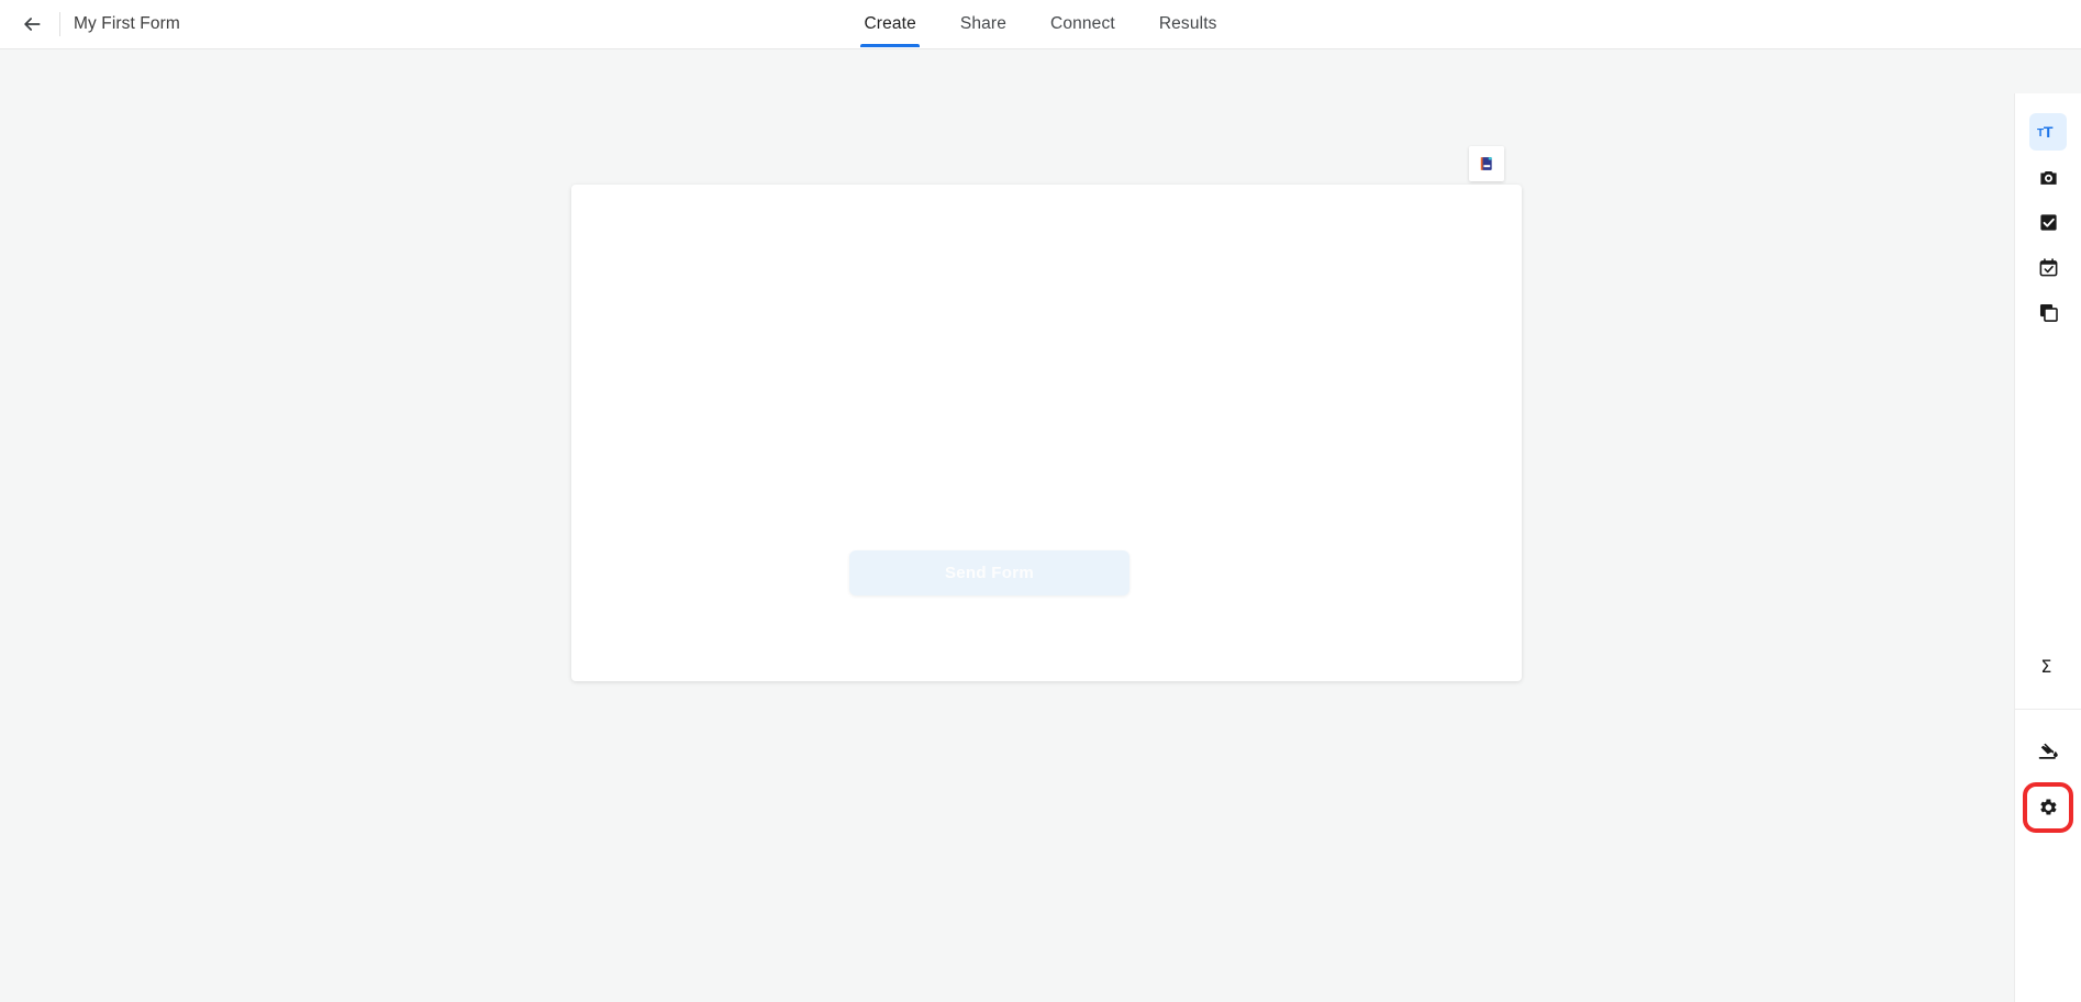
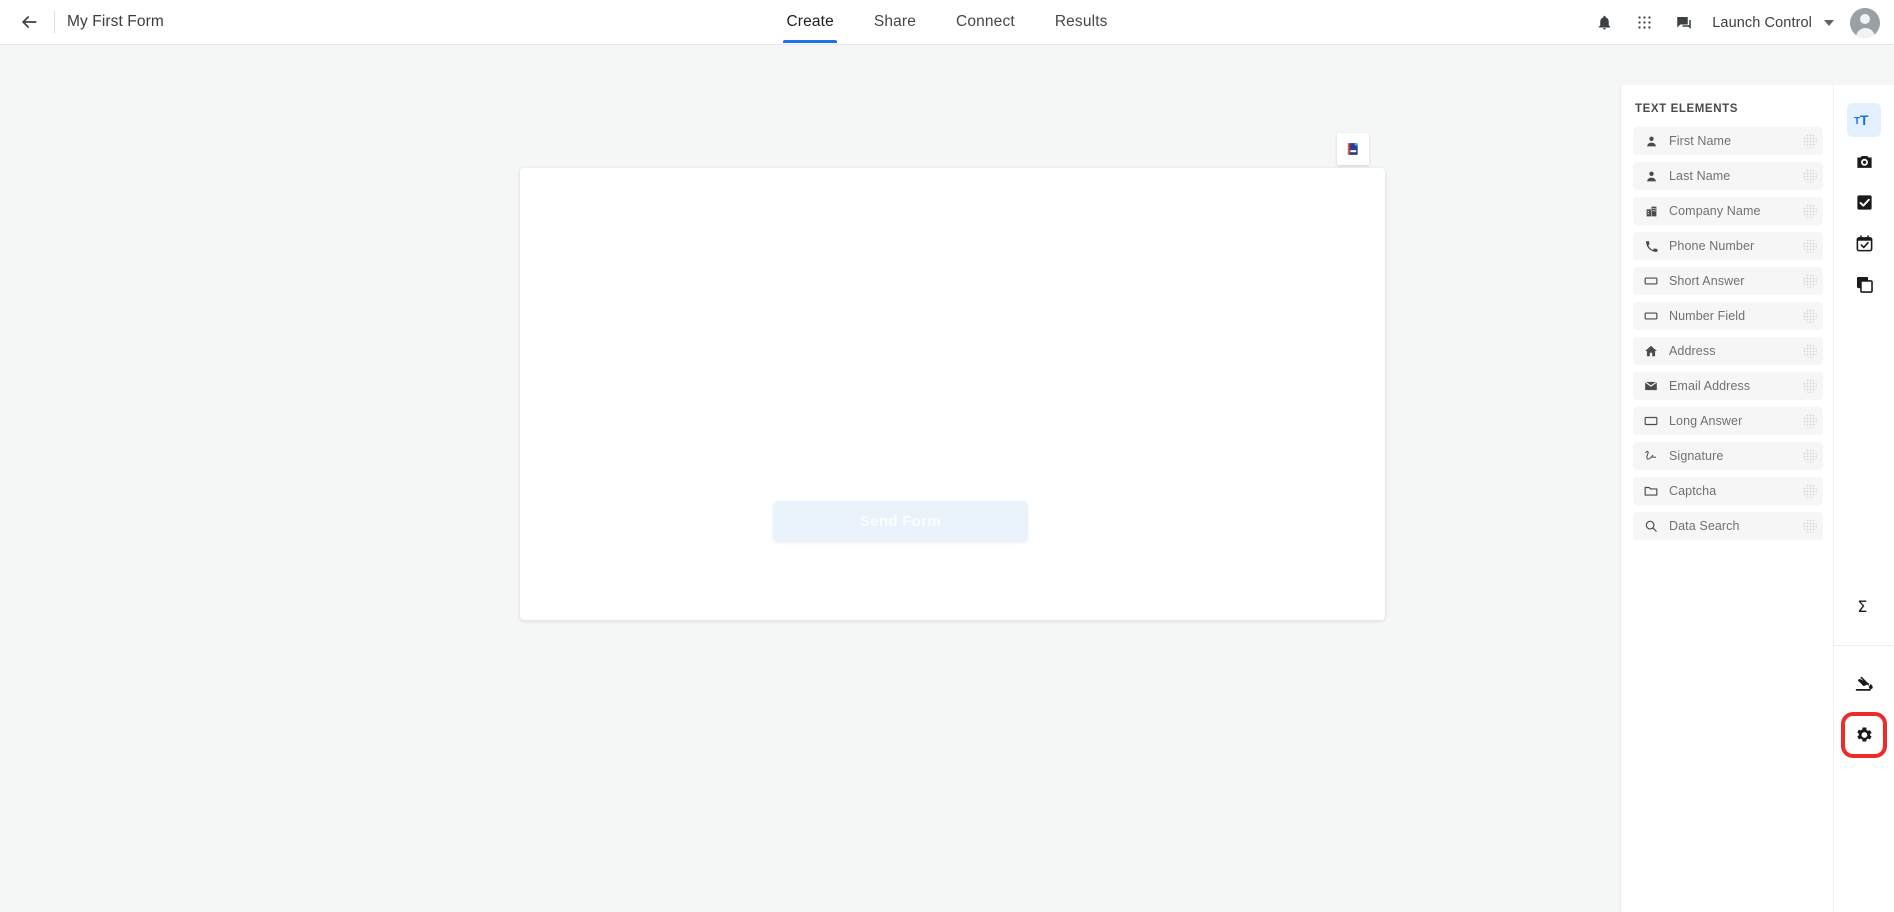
  My First Form
  Create
  Share
  Connect
  Results
+ Launch Control
+ TEXT ELEMENTS
+ First Name
+ Last Name
+ Company Name
+ Phone Number
+ Short Answer
+ Number Field
+ Address
+ Email Address
+ Long Answer
+ Signature
+ Captcha
+ Data Search
  T
  T
  Σ
